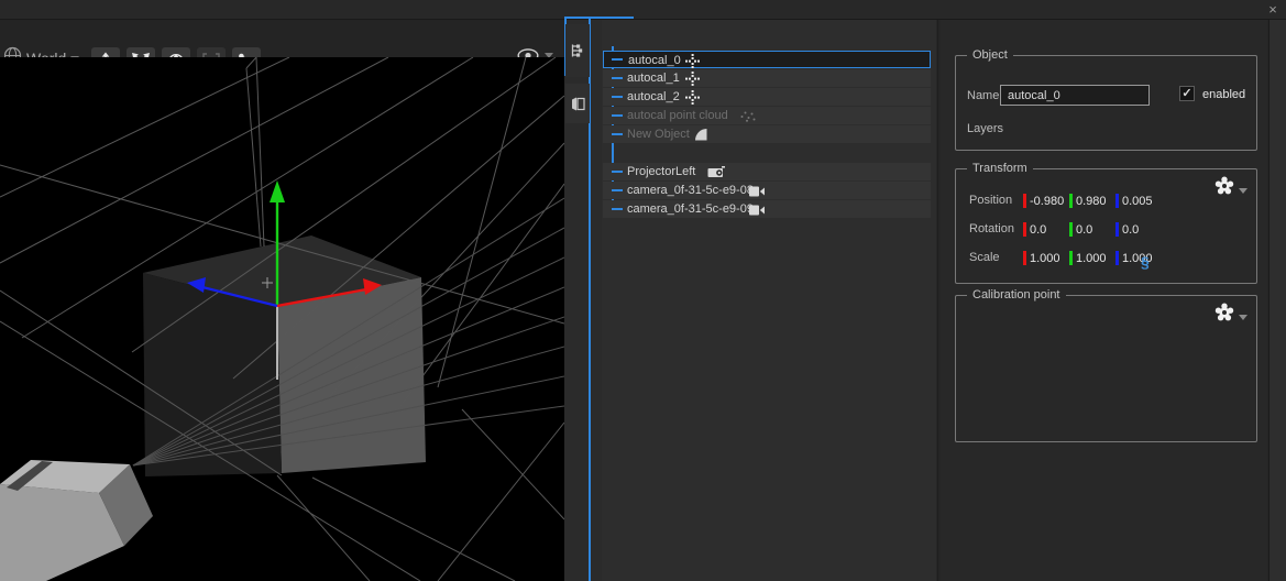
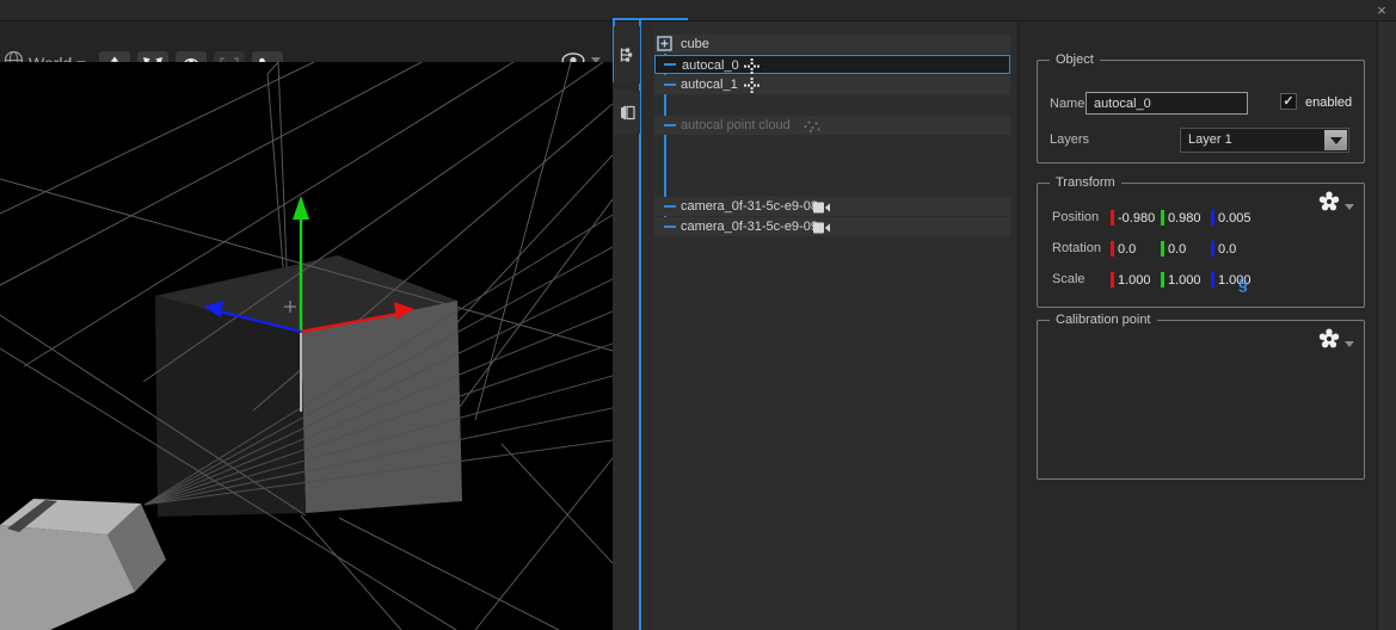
  ×
+ cube
  autocal_0
  autocal_1
- autocal_2
  autocal point cloud
- New Object
- ProjectorLeft
  camera_0f-31-5c-e9-0
  camera_0f-31-5c-e9-0
  Object
  Name
  autocal_0
  ✓
  enabled
  Layers
+ Layer 1
  Transform
  Position
  -0.980
  0.980
  0.005
  Rotation
  0.0
  0.0
  0.0
  Scale
  1.000
  1.000
  1.000
  §
  Calibration point
